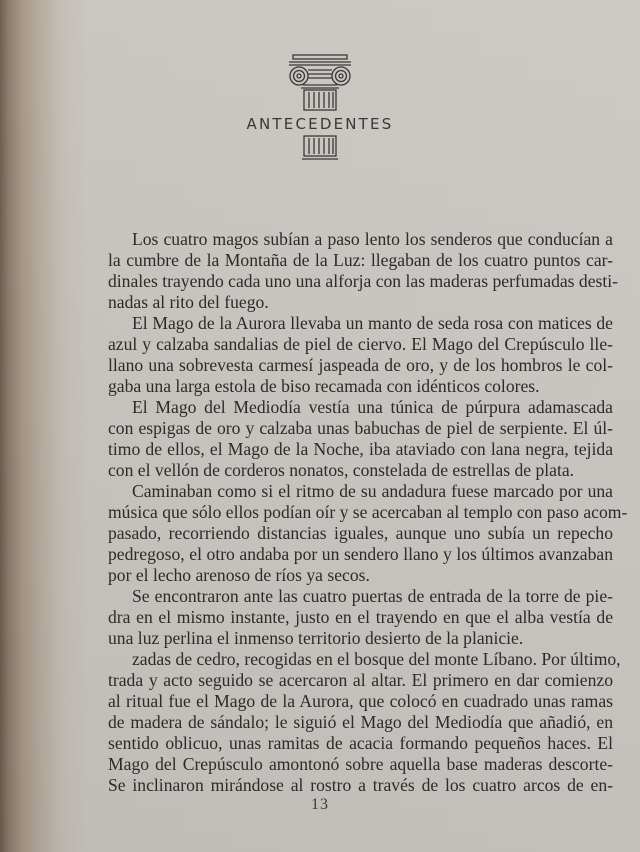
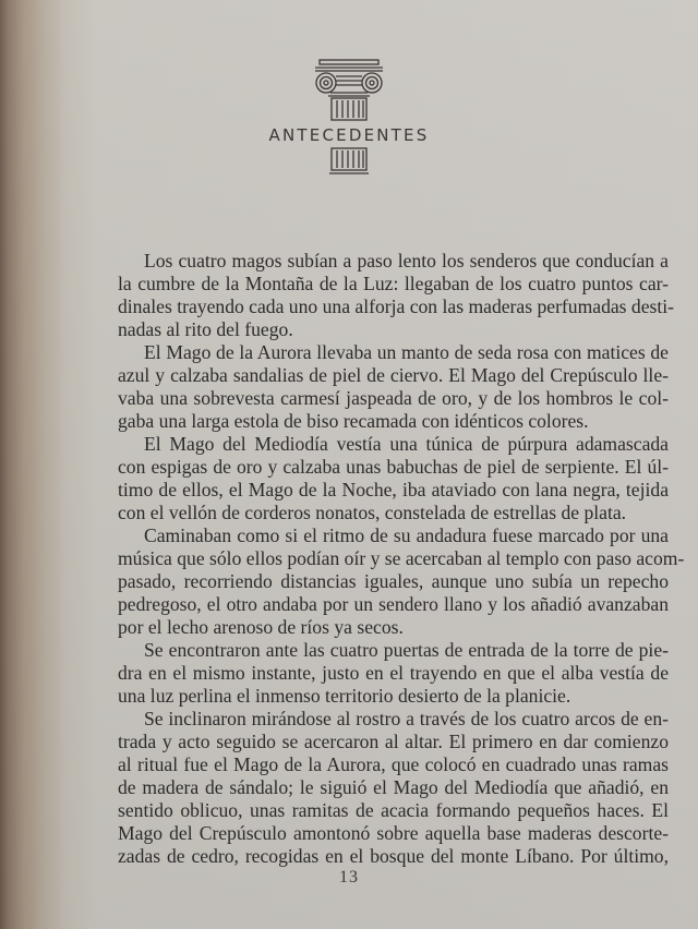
  ANTECEDENTES
  Los cuatro magos subían a paso lento los senderos que conducían a
  la cumbre de la Montaña de la Luz: llegaban de los cuatro puntos car-
  dinales trayendo cada uno una alforja con las maderas perfumadas desti-
  nadas al rito del fuego.
  El Mago de la Aurora llevaba un manto de seda rosa con matices de
  azul y calzaba sandalias de piel de ciervo. El Mago del Crepúsculo lle-
- llano una sobrevesta carmesí jaspeada de oro, y de los hombros le col-
+ vaba una sobrevesta carmesí jaspeada de oro, y de los hombros le col-
  gaba una larga estola de biso recamada con idénticos colores.
  El Mago del Mediodía vestía una túnica de púrpura adamascada
  con espigas de oro y calzaba unas babuchas de piel de serpiente. El úl-
  timo de ellos, el Mago de la Noche, iba ataviado con lana negra, tejida
  con el vellón de corderos nonatos, constelada de estrellas de plata.
  Caminaban como si el ritmo de su andadura fuese marcado por una
  música que sólo ellos podían oír y se acercaban al templo con paso acom-
  pasado, recorriendo distancias iguales, aunque uno subía un repecho
- pedregoso, el otro andaba por un sendero llano y los últimos avanzaban
+ pedregoso, el otro andaba por un sendero llano y los añadió avanzaban
  por el lecho arenoso de ríos ya secos.
  Se encontraron ante las cuatro puertas de entrada de la torre de pie-
  dra en el mismo instante, justo en el trayendo en que el alba vestía de
  una luz perlina el inmenso territorio desierto de la planicie.
- zadas de cedro, recogidas en el bosque del monte Líbano. Por último,
+ Se inclinaron mirándose al rostro a través de los cuatro arcos de en-
  trada y acto seguido se acercaron al altar. El primero en dar comienzo
  al ritual fue el Mago de la Aurora, que colocó en cuadrado unas ramas
  de madera de sándalo; le siguió el Mago del Mediodía que añadió, en
  sentido oblicuo, unas ramitas de acacia formando pequeños haces. El
  Mago del Crepúsculo amontonó sobre aquella base maderas descorte-
- Se inclinaron mirándose al rostro a través de los cuatro arcos de en-
+ zadas de cedro, recogidas en el bosque del monte Líbano. Por último,
  13
